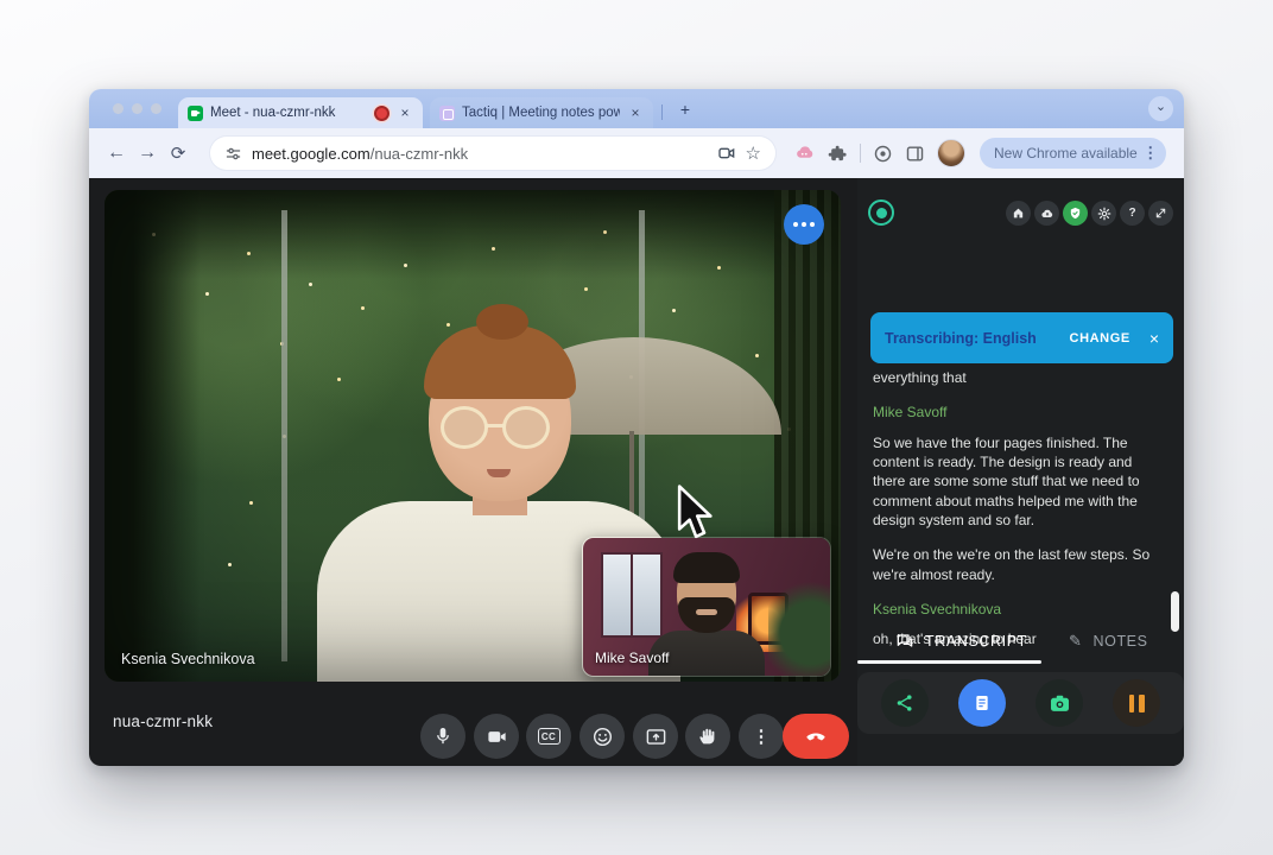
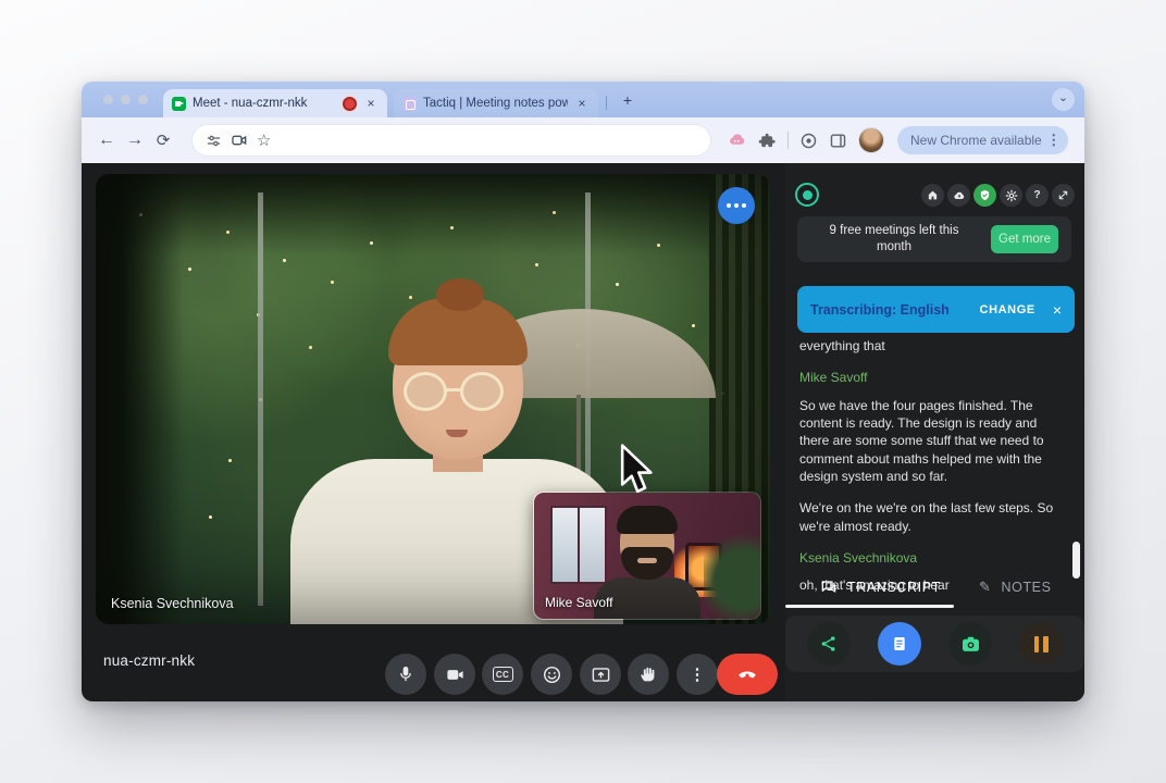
  Meet - nua-czmr-nkk
  ×
  Tactiq | Meeting notes pow
  ×
  +
  ⌄
  ←
  →
  ⟳
- meet.google.com/nua-czmr-nkk
  ☆
  New Chrome available
  ⋮
  Ksenia Svechnikova
  Mike Savoff
  nua-czmr-nkk
  CC
  ⋮
  ?
+ 9 free meetings left this month
+ Get more
  Transcribing: English
  CHANGE
  ×
  everything that
  Mike Savoff
  So we have the four pages finished. The content is ready. The design is ready and there are some some stuff that we need to comment about maths helped me with the design system and so far.
  We're on the we're on the last few steps. So we're almost ready.
  Ksenia Svechnikova
  oh,hat's amazing to hear
  TRANSCRIPT
  ✎
  NOTES
